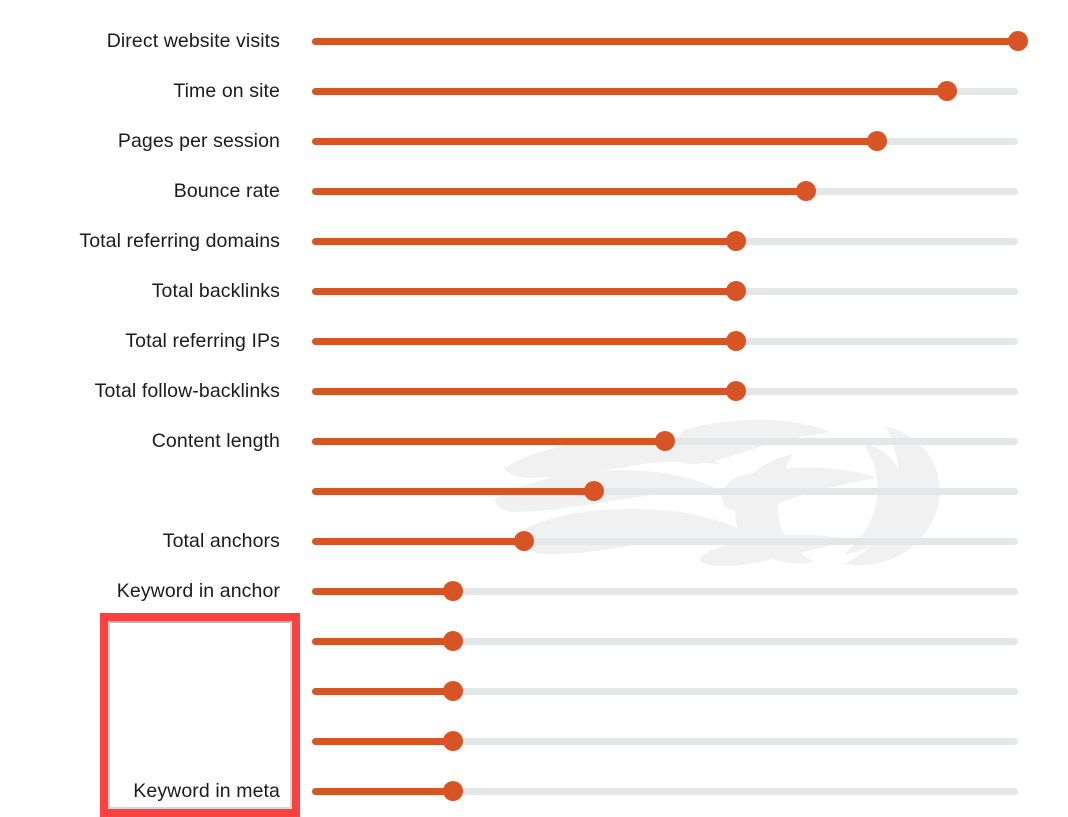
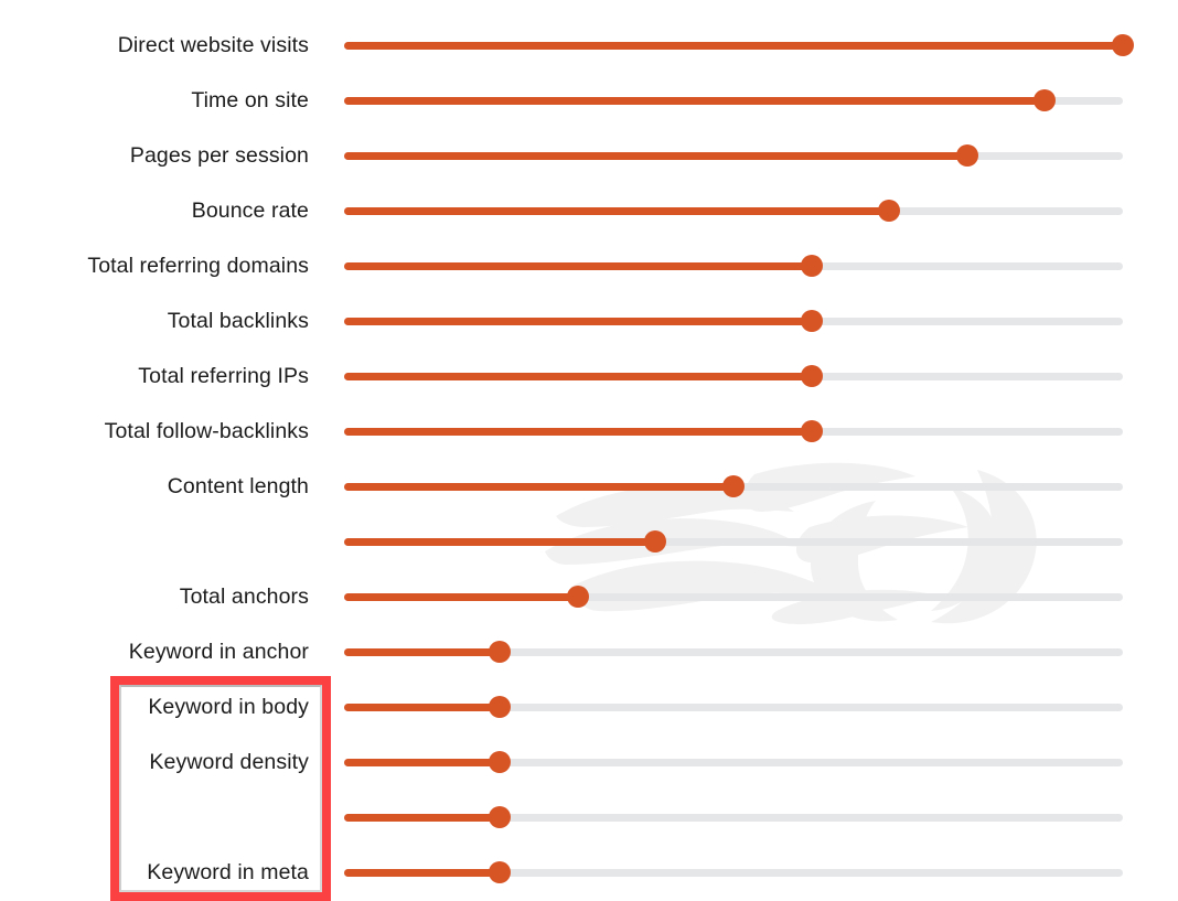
  Direct website visits
  Time on site
  Pages per session
  Bounce rate
  Total referring domains
  Total backlinks
  Total referring IPs
  Total follow-backlinks
  Content length
  Total anchors
  Keyword in anchor
+ Keyword in body
+ Keyword density
  Keyword in meta
